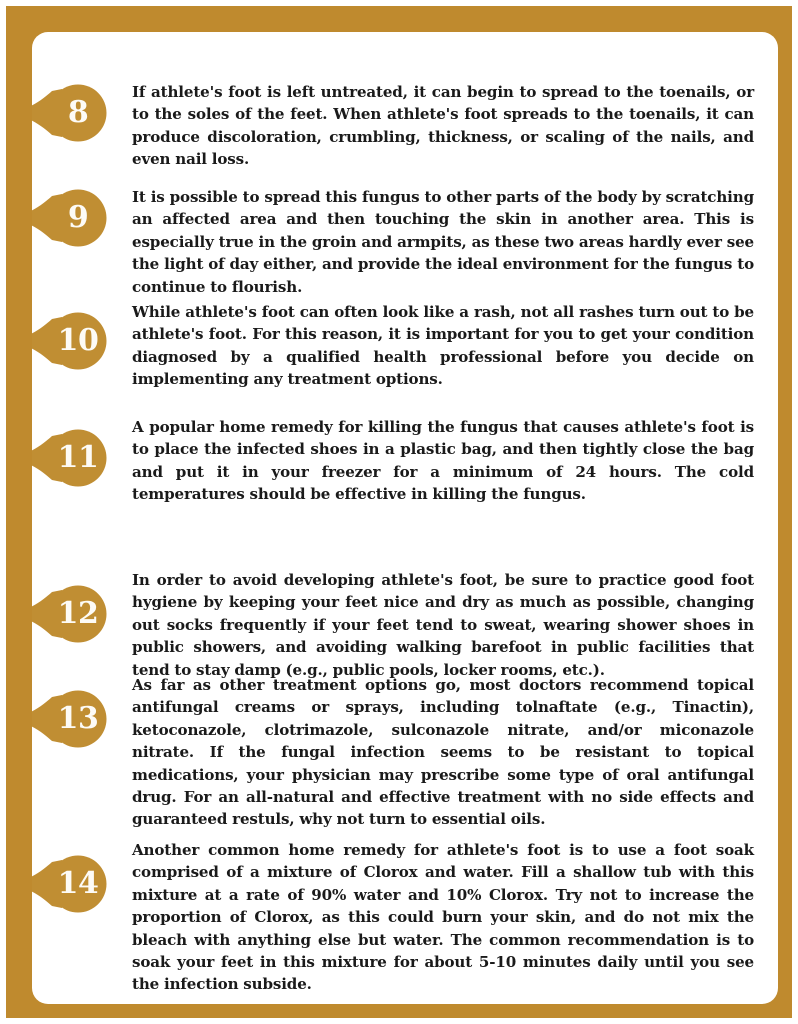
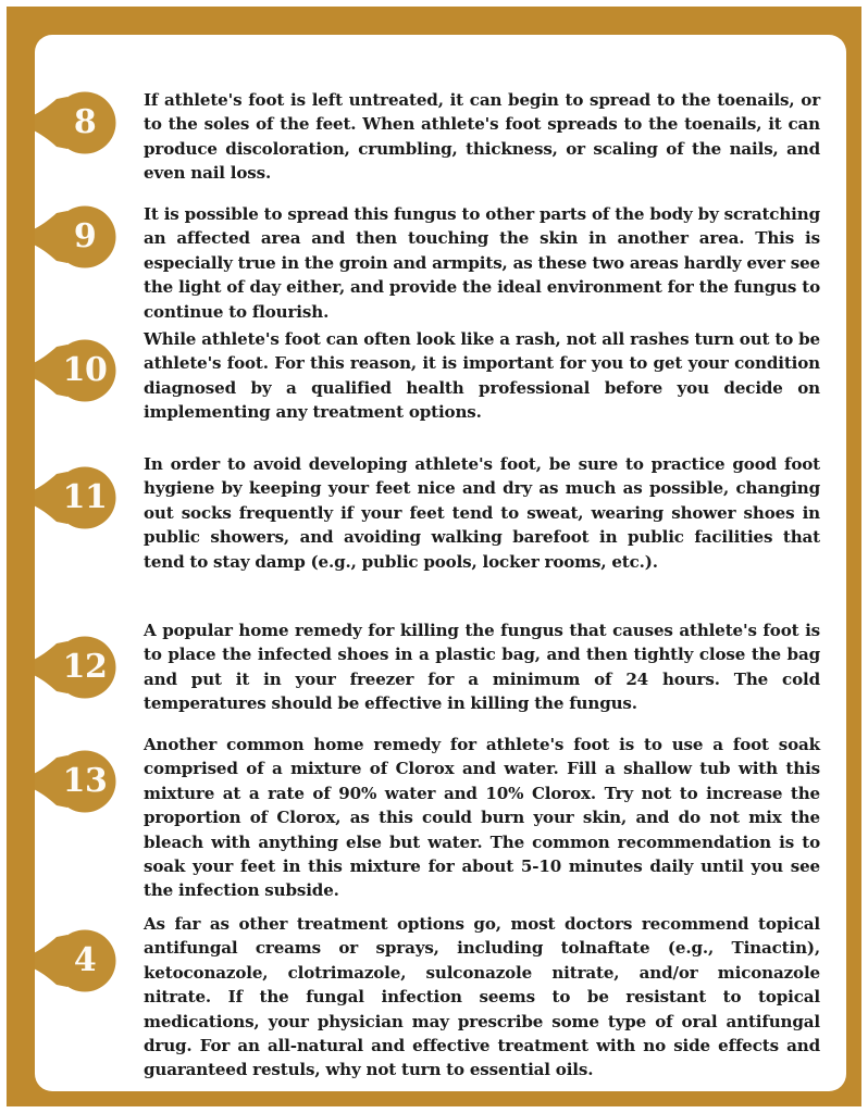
  8
  If athlete's foot is left untreated, it can begin to spread to the toenails, or to the soles of the feet. When athlete's foot spreads to the toenails, it can produce discoloration, crumbling, thickness, or scaling of the nails, and even nail loss.
  9
  It is possible to spread this fungus to other parts of the body by scratching an affected area and then touching the skin in another area. This is especially true in the groin and armpits, as these two areas hardly ever see the light of day either, and provide the ideal environment for the fungus to continue to flourish.
  10
  While athlete's foot can often look like a rash, not all rashes turn out to be athlete's foot. For this reason, it is important for you to get your condition diagnosed by a qualified health professional before you decide on implementing any treatment options.
  11
- A popular home remedy for killing the fungus that causes athlete's foot is to place the infected shoes in a plastic bag, and then tightly close the bag and put it in your freezer for a minimum of 24 hours. The cold temperatures should be effective in killing the fungus.
+ In order to avoid developing athlete's foot, be sure to practice good foot hygiene by keeping your feet nice and dry as much as possible, changing out socks frequently if your feet tend to sweat, wearing shower shoes in public showers, and avoiding walking barefoot in public facilities that tend to stay damp (e.g., public pools, locker rooms, etc.).
  12
- In order to avoid developing athlete's foot, be sure to practice good foot hygiene by keeping your feet nice and dry as much as possible, changing out socks frequently if your feet tend to sweat, wearing shower shoes in public showers, and avoiding walking barefoot in public facilities that tend to stay damp (e.g., public pools, locker rooms, etc.).
+ A popular home remedy for killing the fungus that causes athlete's foot is to place the infected shoes in a plastic bag, and then tightly close the bag and put it in your freezer for a minimum of 24 hours. The cold temperatures should be effective in killing the fungus.
  13
- As far as other treatment options go, most doctors recommend topical antifungal creams or sprays, including tolnaftate (e.g., Tinactin), ketoconazole, clotrimazole, sulconazole nitrate, and/or miconazole nitrate. If the fungal infection seems to be resistant to topical medications, your physician may prescribe some type of oral antifungal drug. For an all-natural and effective treatment with no side effects and guaranteed restuls, why not turn to essential oils.
+ Another common home remedy for athlete's foot is to use a foot soak comprised of a mixture of Clorox and water. Fill a shallow tub with this mixture at a rate of 90% water and 10% Clorox. Try not to increase the proportion of Clorox, as this could burn your skin, and do not mix the bleach with anything else but water. The common recommendation is to soak your feet in this mixture for about 5-10 minutes daily until you see the infection subside.
- 14
+ 4
- Another common home remedy for athlete's foot is to use a foot soak comprised of a mixture of Clorox and water. Fill a shallow tub with this mixture at a rate of 90% water and 10% Clorox. Try not to increase the proportion of Clorox, as this could burn your skin, and do not mix the bleach with anything else but water. The common recommendation is to soak your feet in this mixture for about 5-10 minutes daily until you see the infection subside.
+ As far as other treatment options go, most doctors recommend topical antifungal creams or sprays, including tolnaftate (e.g., Tinactin), ketoconazole, clotrimazole, sulconazole nitrate, and/or miconazole nitrate. If the fungal infection seems to be resistant to topical medications, your physician may prescribe some type of oral antifungal drug. For an all-natural and effective treatment with no side effects and guaranteed restuls, why not turn to essential oils.
